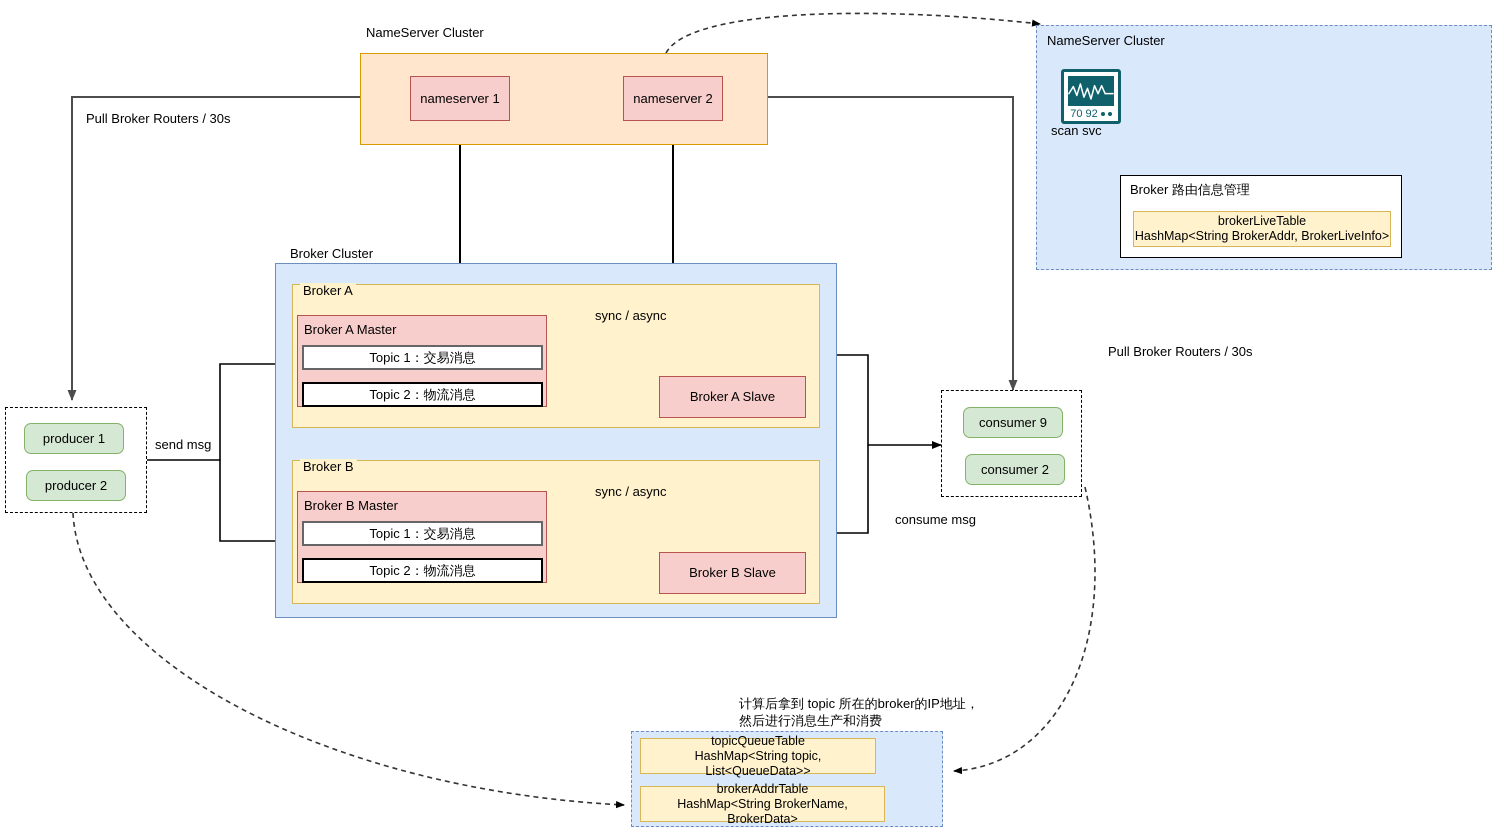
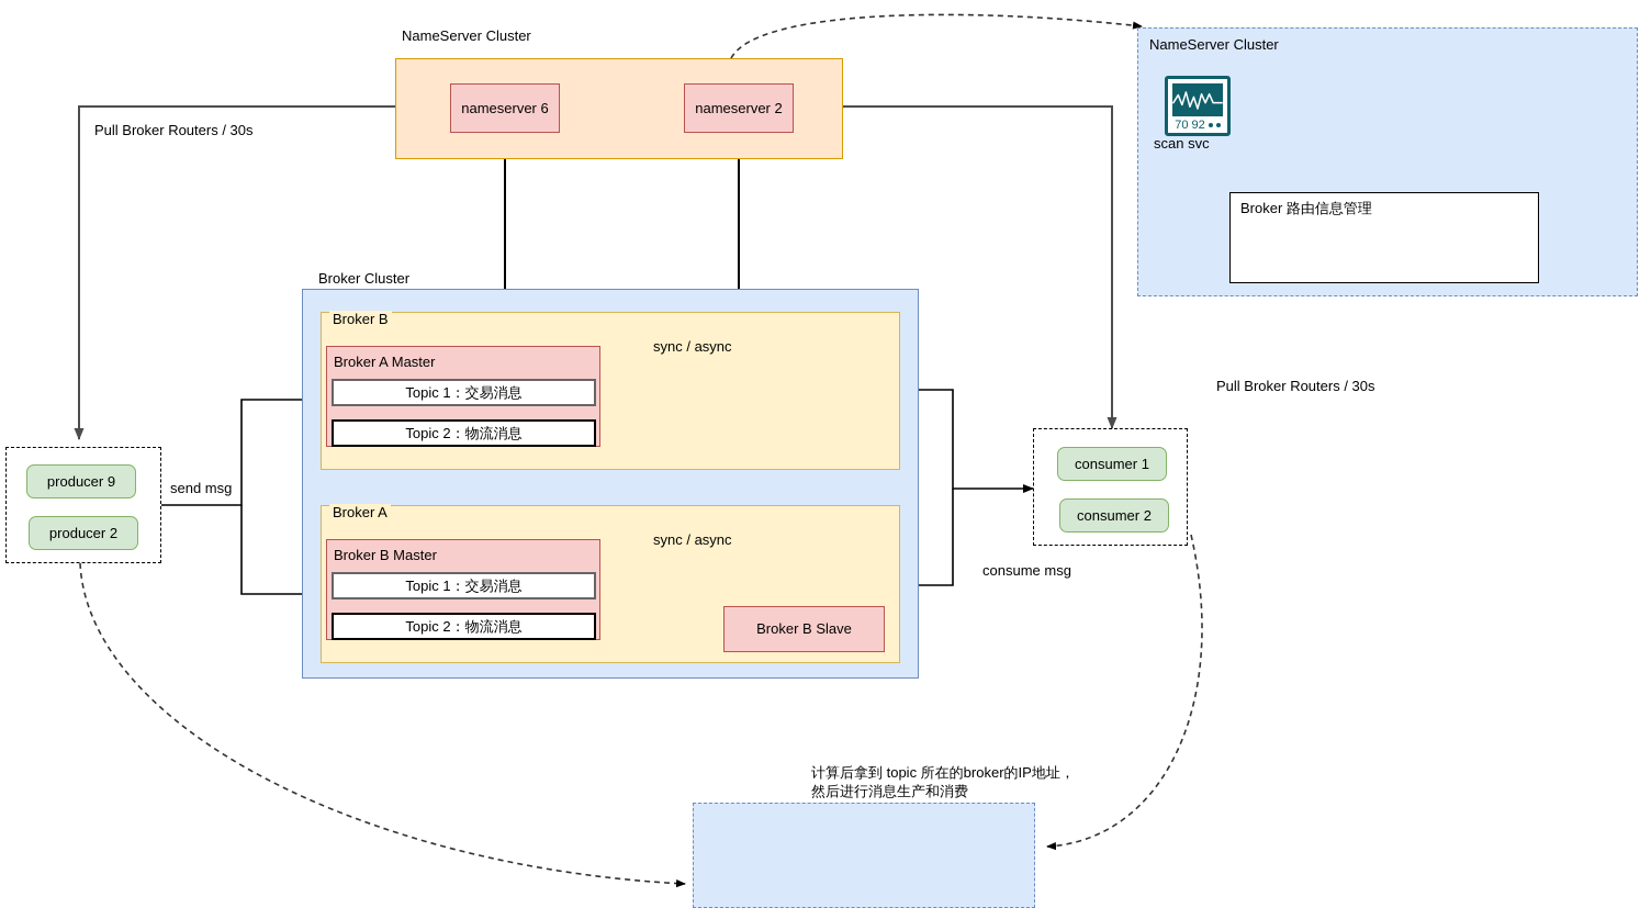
  NameServer Cluster
- nameserver 1
+ nameserver 6
  nameserver 2
  Pull Broker Routers / 30s
  Pull Broker Routers / 30s
  Broker Cluster
- Broker A
+ Broker B
  Broker A Master
  Topic 1：交易消息
  Topic 2：物流消息
  sync / async
- Broker A Slave
- Broker B
+ Broker A
  Broker B Master
  Topic 1：交易消息
  Topic 2：物流消息
  sync / async
  Broker B Slave
- producer 1
+ producer 9
  producer 2
  send msg
- consumer 9
+ consumer 1
  consumer 2
  consume msg
  NameServer Cluster
  70 92
  scan svc
  Broker 路由信息管理
- brokerLiveTable
- HashMap<String BrokerAddr, BrokerLiveInfo>
  计算后拿到 topic 所在的broker的IP地址，
  然后进行消息生产和消费
- topicQueueTable
- HashMap<String topic, List<QueueData>>
- brokerAddrTable
- HashMap<String BrokerName, BrokerData>
